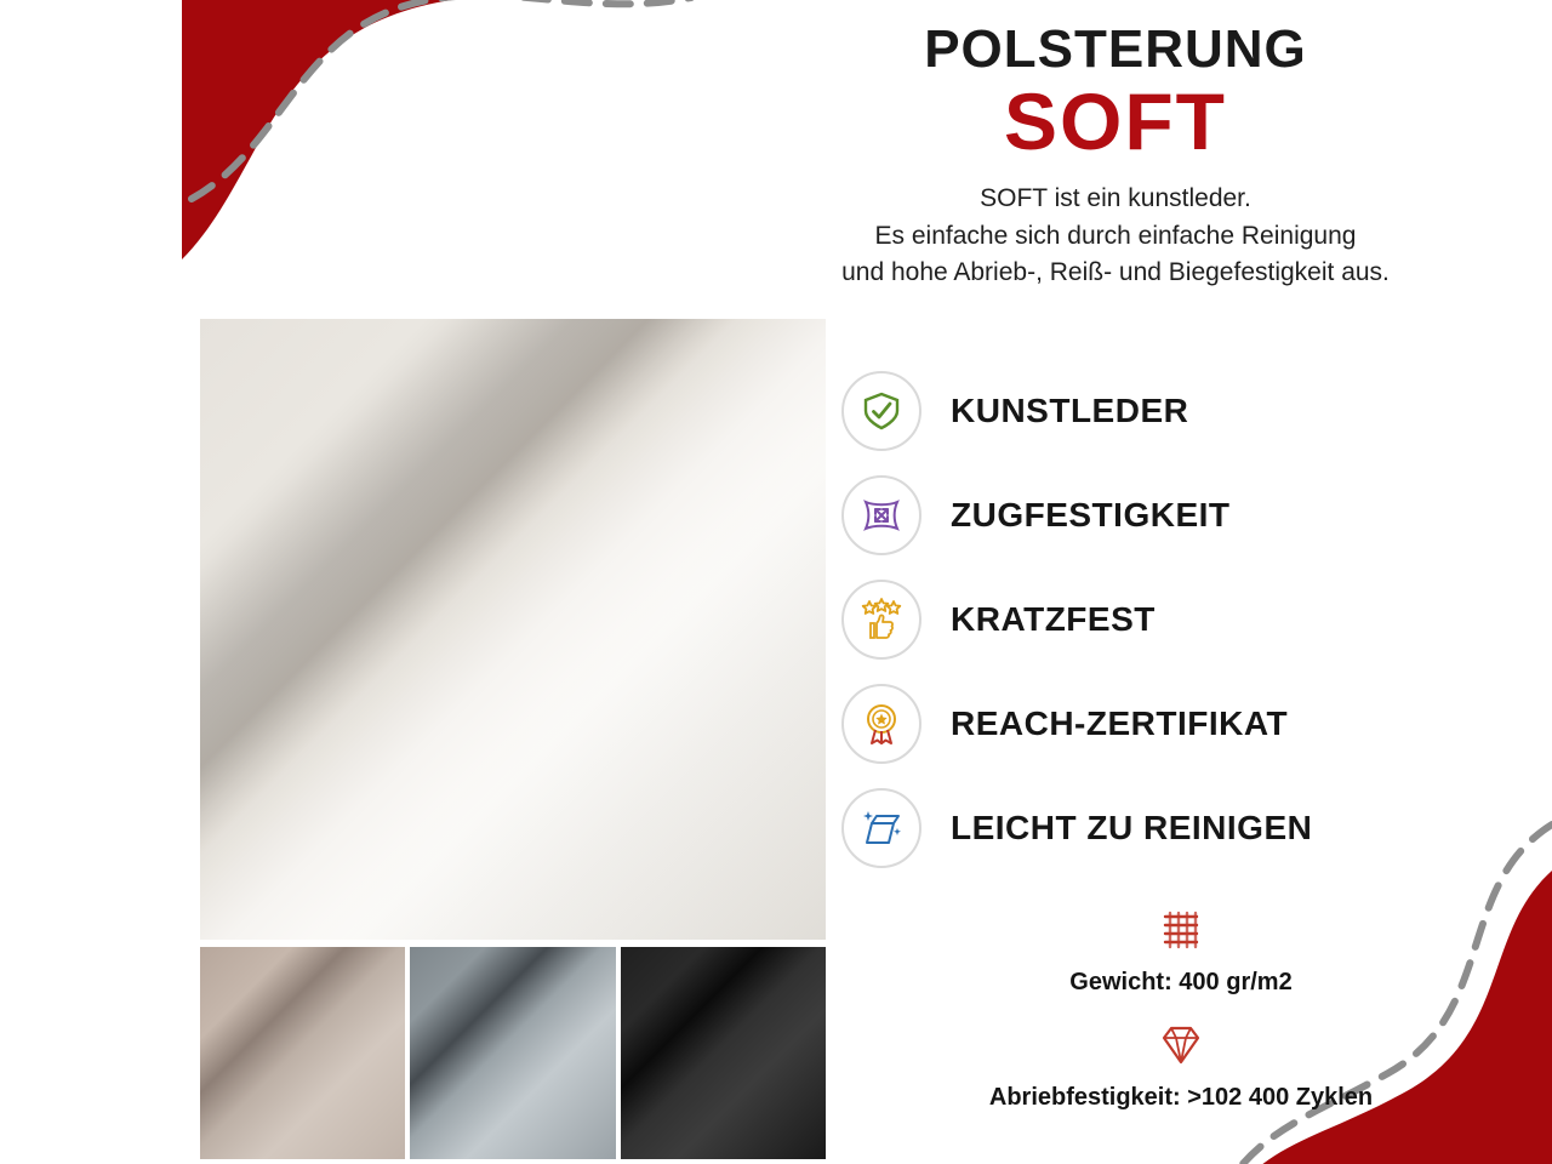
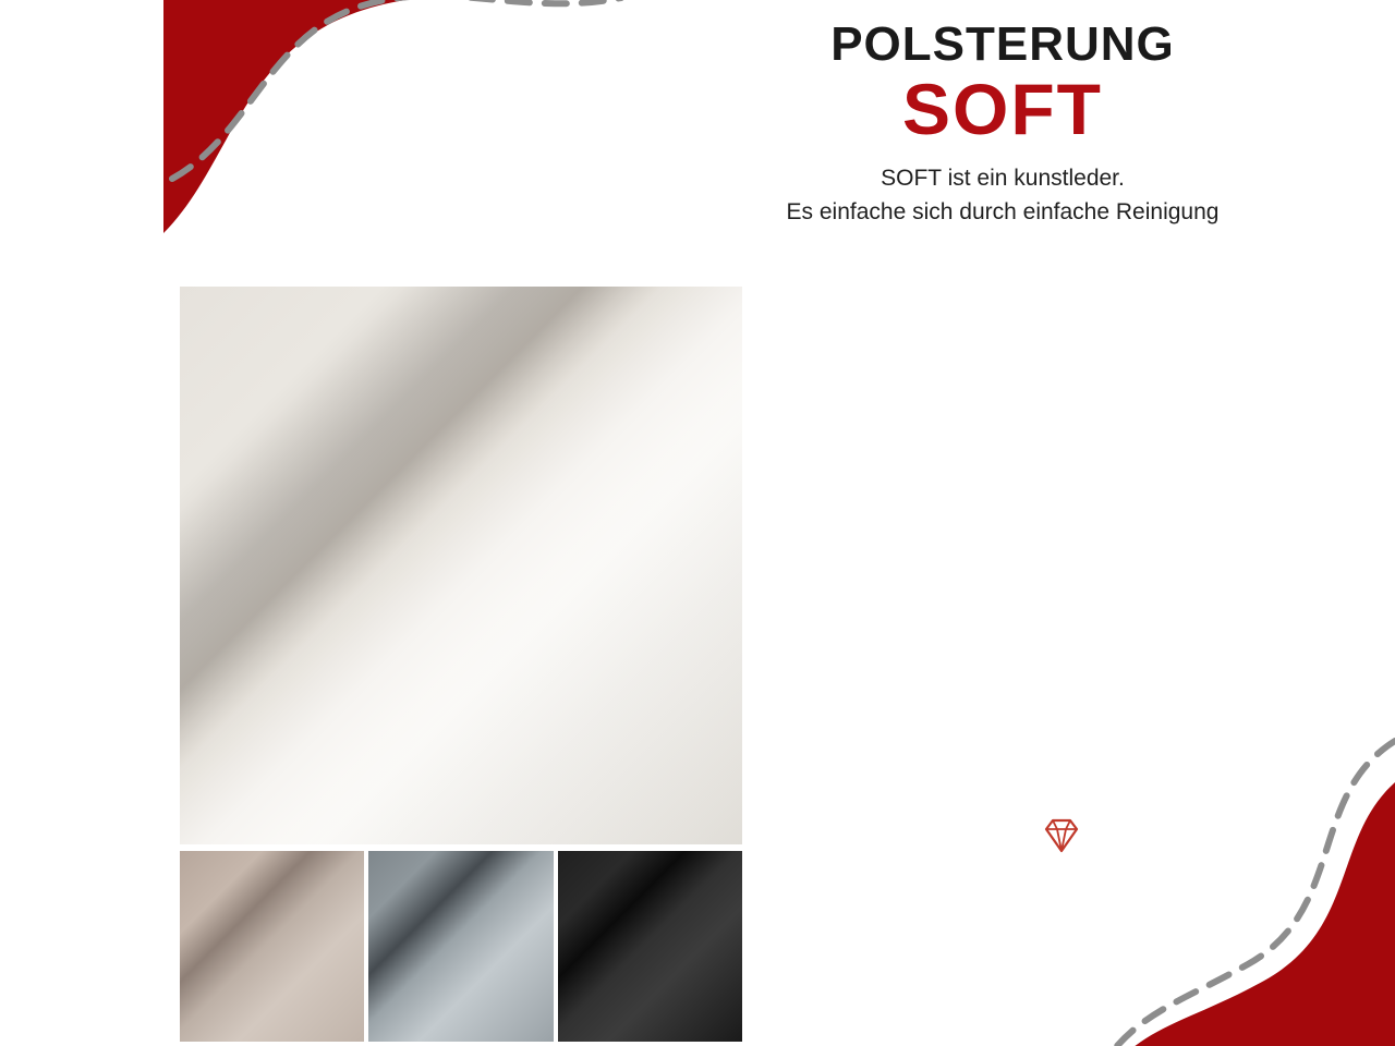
  POLSTERUNG
  SOFT
  SOFT ist ein kunstleder.
  Es einfache sich durch einfache Reinigung
- und hohe Abrieb-, Reiß- und Biegefestigkeit aus.
- KUNSTLEDER
- ZUGFESTIGKEIT
- KRATZFEST
- REACH-ZERTIFIKAT
- LEICHT ZU REINIGEN
- Gewicht: 400 gr/m2
- Abriebfestigkeit: >102 400 Zyklen
